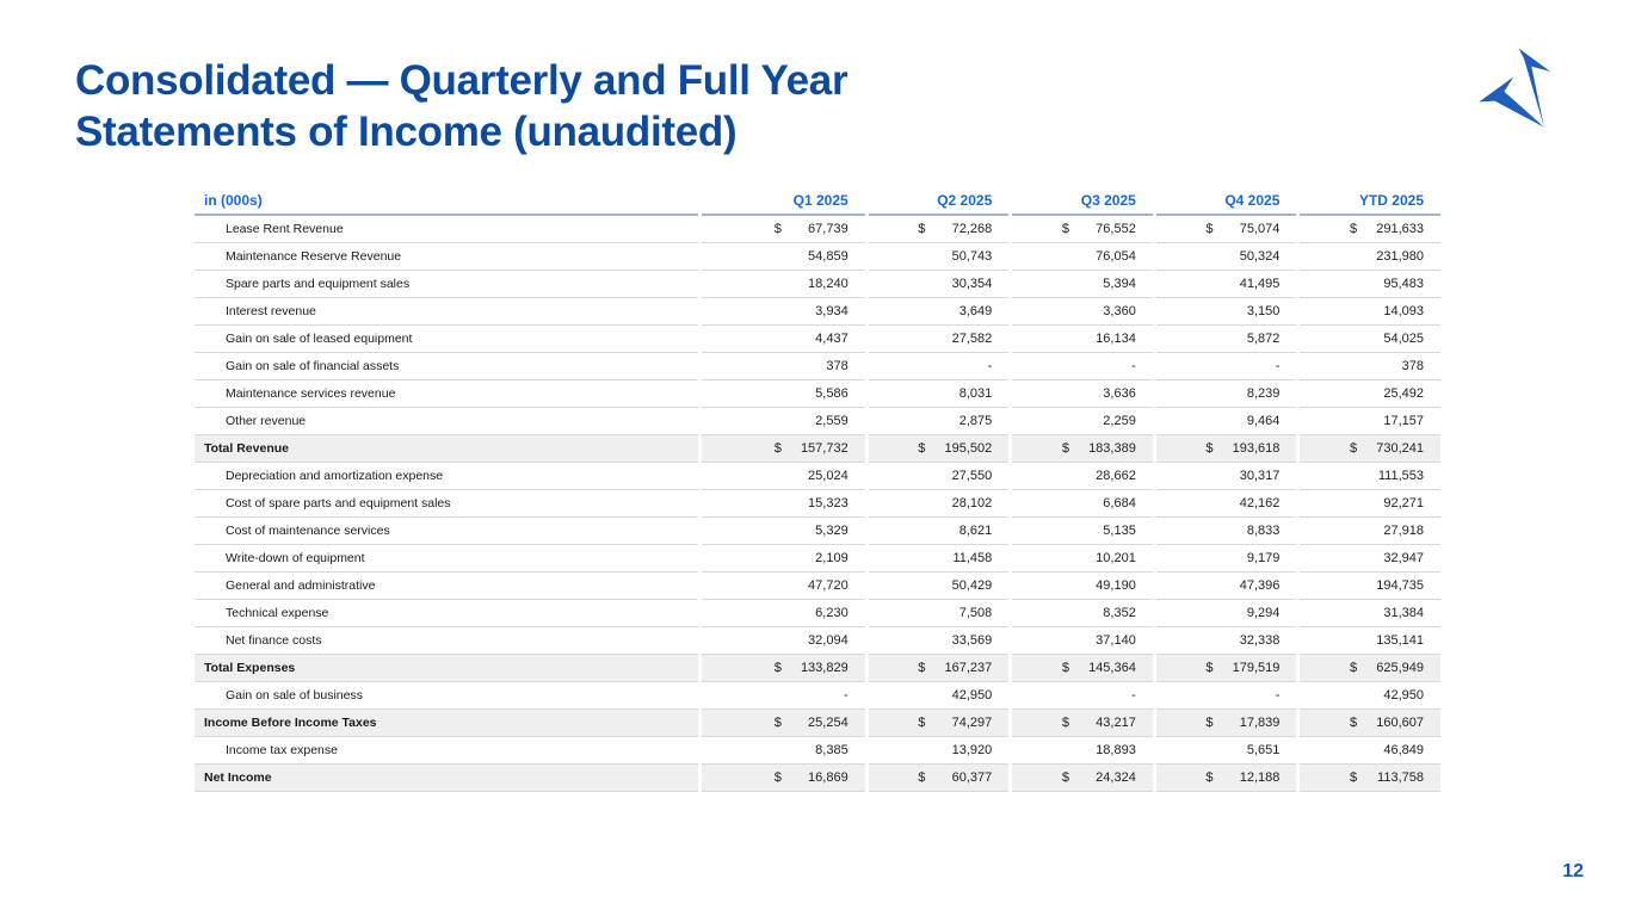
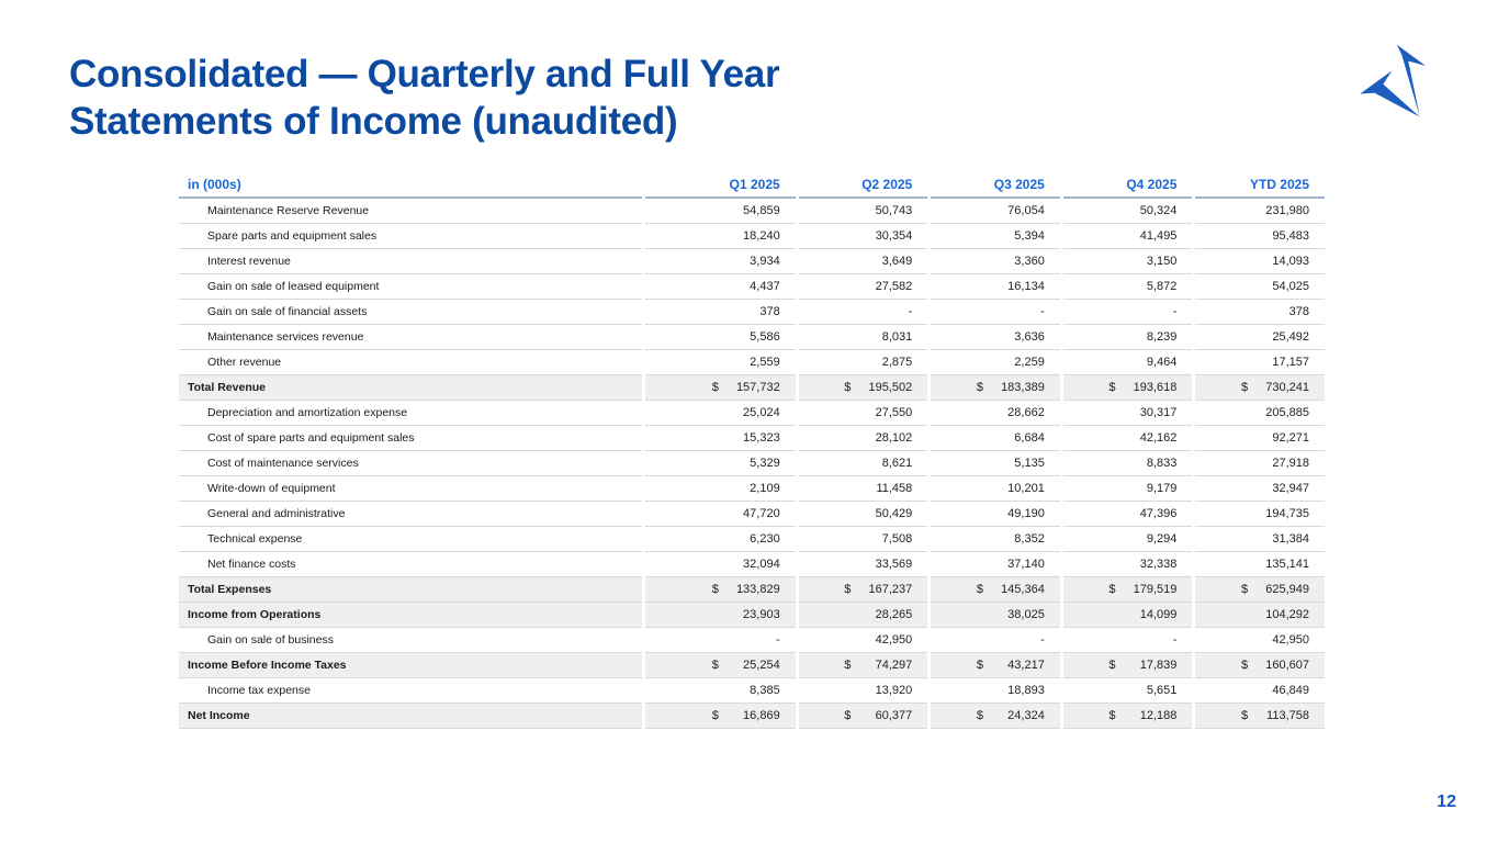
  Consolidated — Quarterly and Full Year
  Statements of Income (unaudited)
  in (000s)	Q1 2025	Q2 2025	Q3 2025	Q4 2025	YTD 2025
- Lease Rent Revenue	$ 67,739	$ 72,268	$ 76,552	$ 75,074	$ 291,633
  Maintenance Reserve Revenue	54,859	50,743	76,054	50,324	231,980
  Spare parts and equipment sales	18,240	30,354	5,394	41,495	95,483
  Interest revenue	3,934	3,649	3,360	3,150	14,093
  Gain on sale of leased equipment	4,437	27,582	16,134	5,872	54,025
  Gain on sale of financial assets	378	-	-	-	378
  Maintenance services revenue	5,586	8,031	3,636	8,239	25,492
  Other revenue	2,559	2,875	2,259	9,464	17,157
  Total Revenue	$ 157,732	$ 195,502	$ 183,389	$ 193,618	$ 730,241
- Depreciation and amortization expense	25,024	27,550	28,662	30,317	111,553
+ Depreciation and amortization expense	25,024	27,550	28,662	30,317	205,885
  Cost of spare parts and equipment sales	15,323	28,102	6,684	42,162	92,271
  Cost of maintenance services	5,329	8,621	5,135	8,833	27,918
  Write-down of equipment	2,109	11,458	10,201	9,179	32,947
  General and administrative	47,720	50,429	49,190	47,396	194,735
  Technical expense	6,230	7,508	8,352	9,294	31,384
  Net finance costs	32,094	33,569	37,140	32,338	135,141
  Total Expenses	$ 133,829	$ 167,237	$ 145,364	$ 179,519	$ 625,949
+ Income from Operations	23,903	28,265	38,025	14,099	104,292
  Gain on sale of business	-	42,950	-	-	42,950
  Income Before Income Taxes	$ 25,254	$ 74,297	$ 43,217	$ 17,839	$ 160,607
  Income tax expense	8,385	13,920	18,893	5,651	46,849
  Net Income	$ 16,869	$ 60,377	$ 24,324	$ 12,188	$ 113,758
  12
